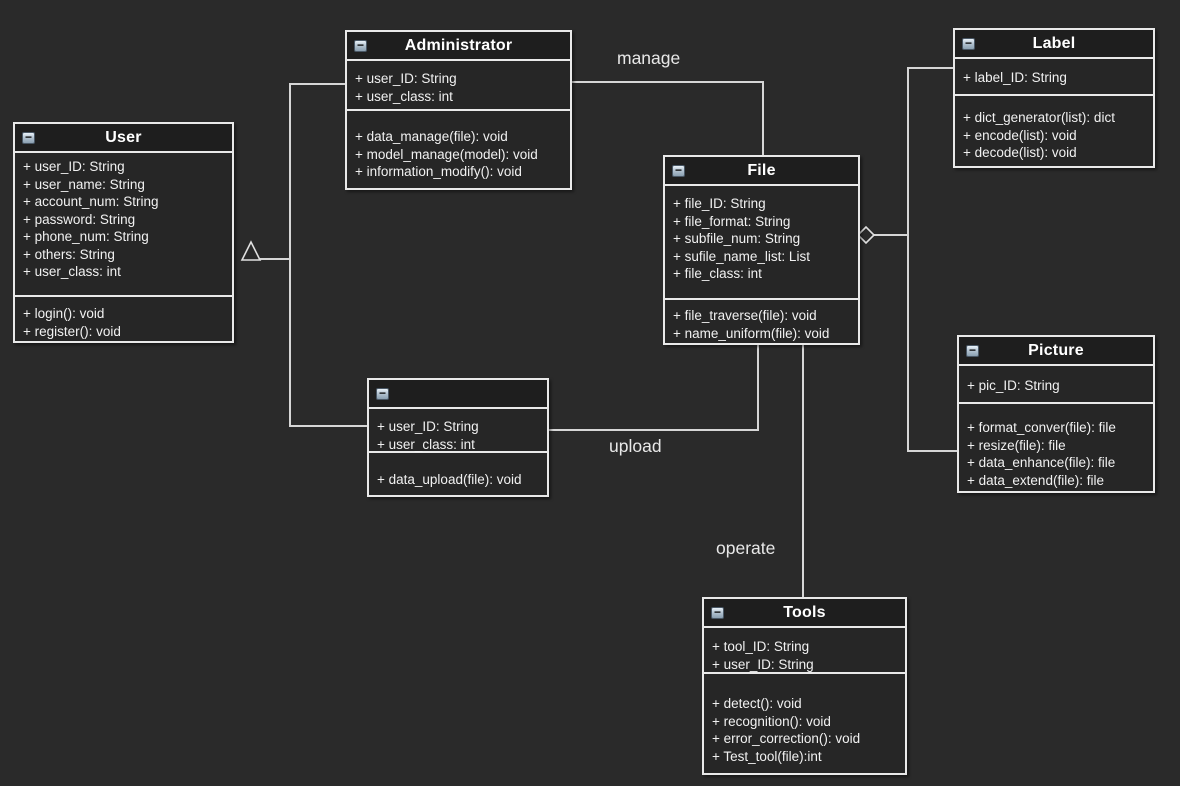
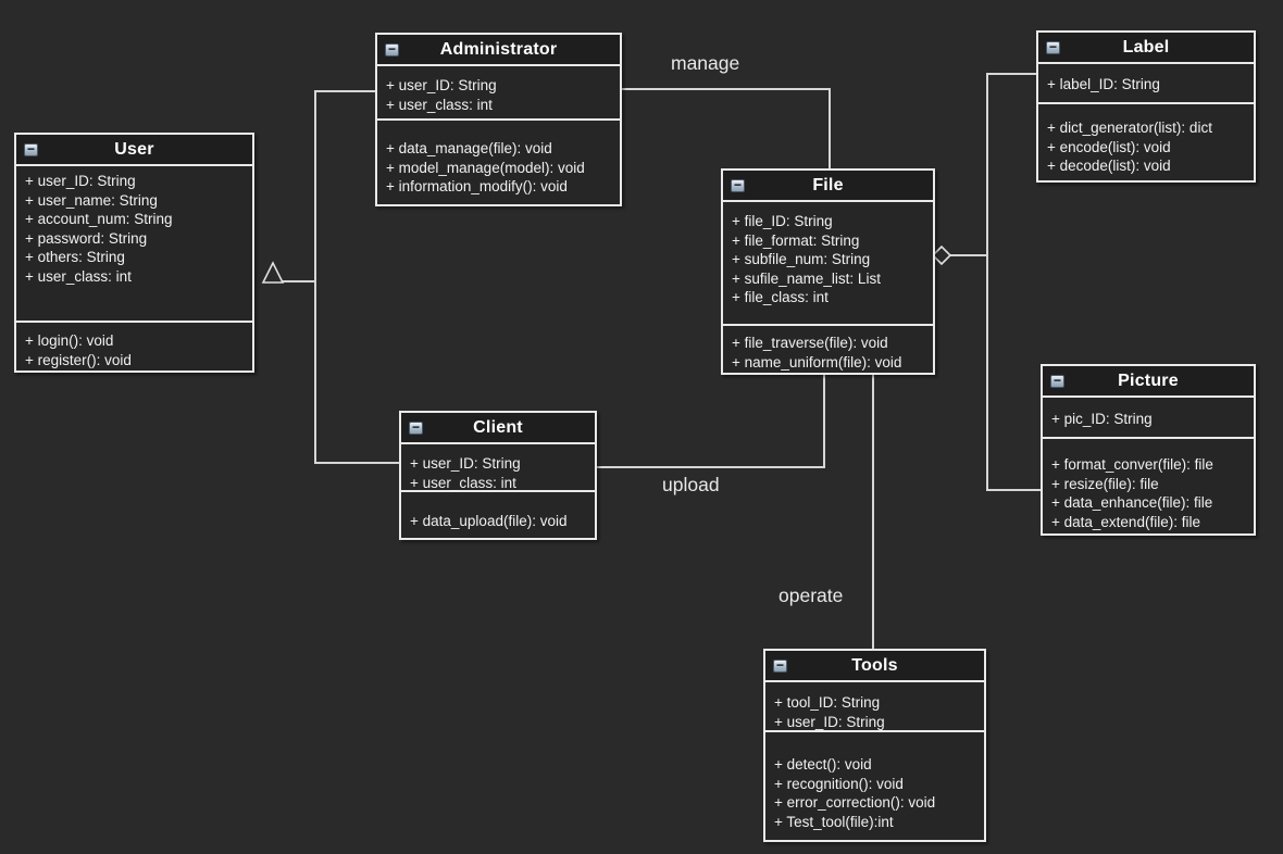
  manage
  upload
  operate
  −
  User
  + user_ID: String
  + user_name: String
  + account_num: String
  + password: String
- + phone_num: String
  + others: String
  + user_class: int
  + login(): void
  + register(): void
  −
  Administrator
  + user_ID: String
  + user_class: int
  + data_manage(file): void
  + model_manage(model): void
  + information_modify(): void
  −
+ Client
  + user_ID: String
  + user_class: int
  + data_upload(file): void
  −
  File
  + file_ID: String
  + file_format: String
  + subfile_num: String
  + sufile_name_list: List
  + file_class: int
  + file_traverse(file): void
  + name_uniform(file): void
  −
  Label
  + label_ID: String
  + dict_generator(list): dict
  + encode(list): void
  + decode(list): void
  −
  Picture
  + pic_ID: String
  + format_conver(file): file
  + resize(file): file
  + data_enhance(file): file
  + data_extend(file): file
  −
  Tools
  + tool_ID: String
  + user_ID: String
  + detect(): void
  + recognition(): void
  + error_correction(): void
  + Test_tool(file):int
